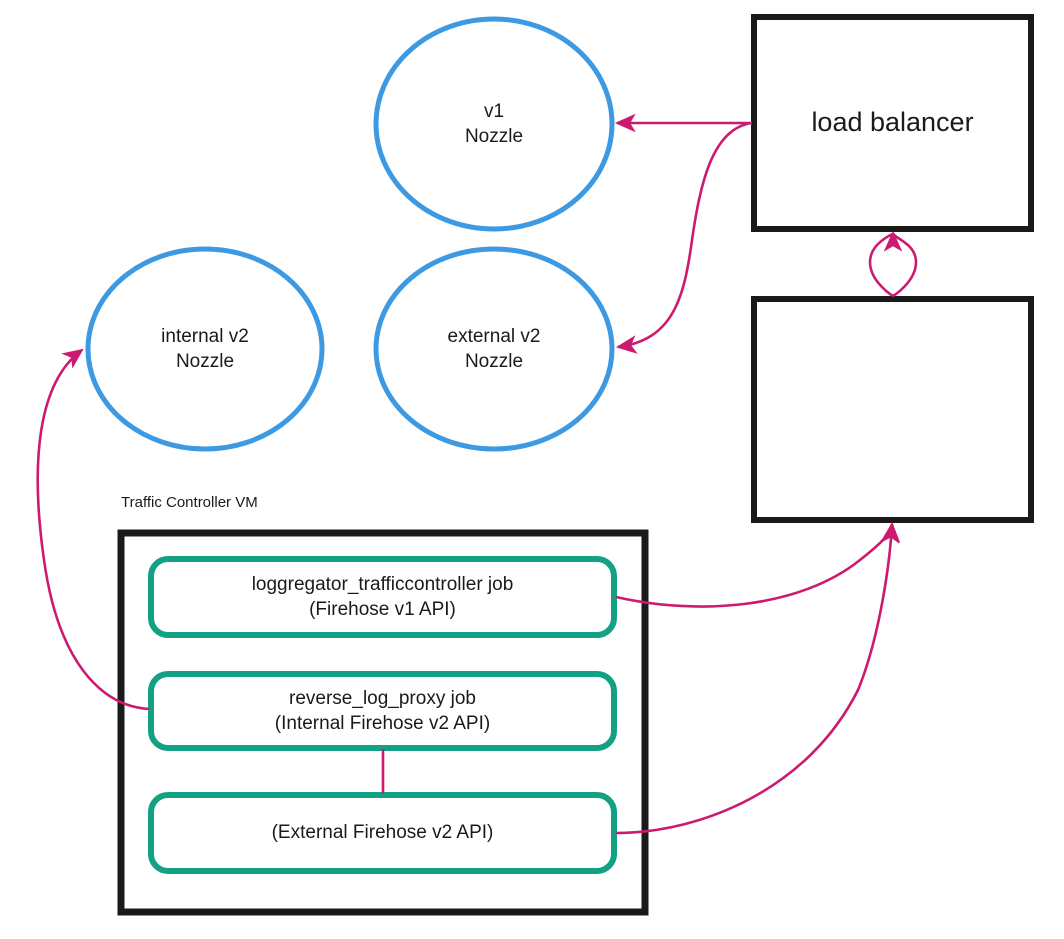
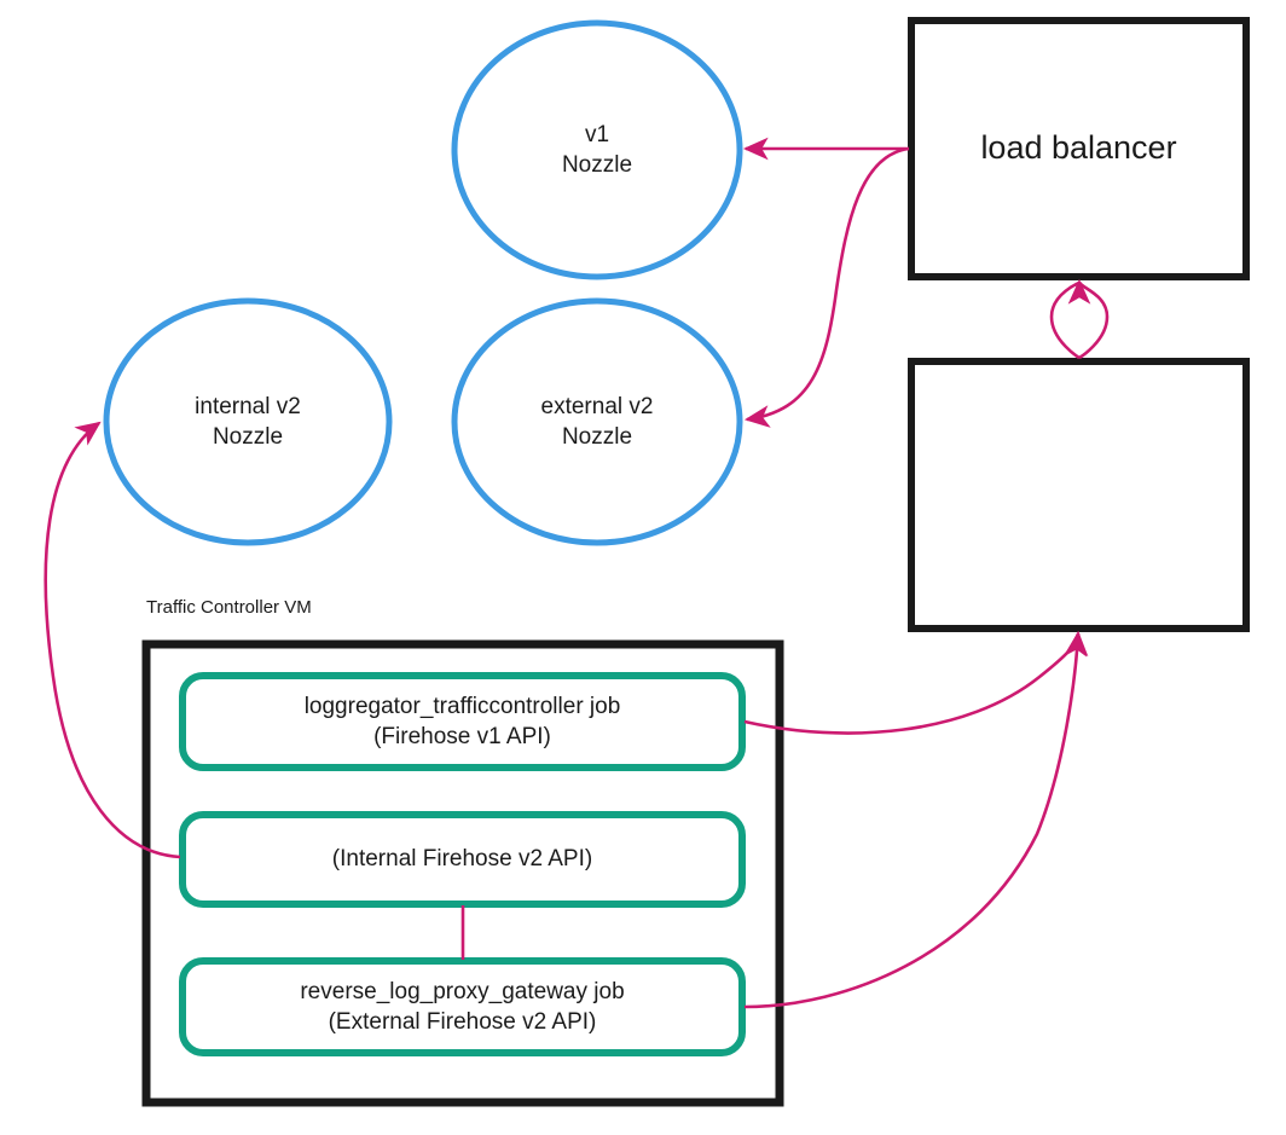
  v1
  Nozzle
  internal v2
  Nozzle
  external v2
  Nozzle
  load balancer
  Traffic Controller VM
  loggregator_trafficcontroller job
  (Firehose v1 API)
- reverse_log_proxy job
  (Internal Firehose v2 API)
+ reverse_log_proxy_gateway job
  (External Firehose v2 API)
